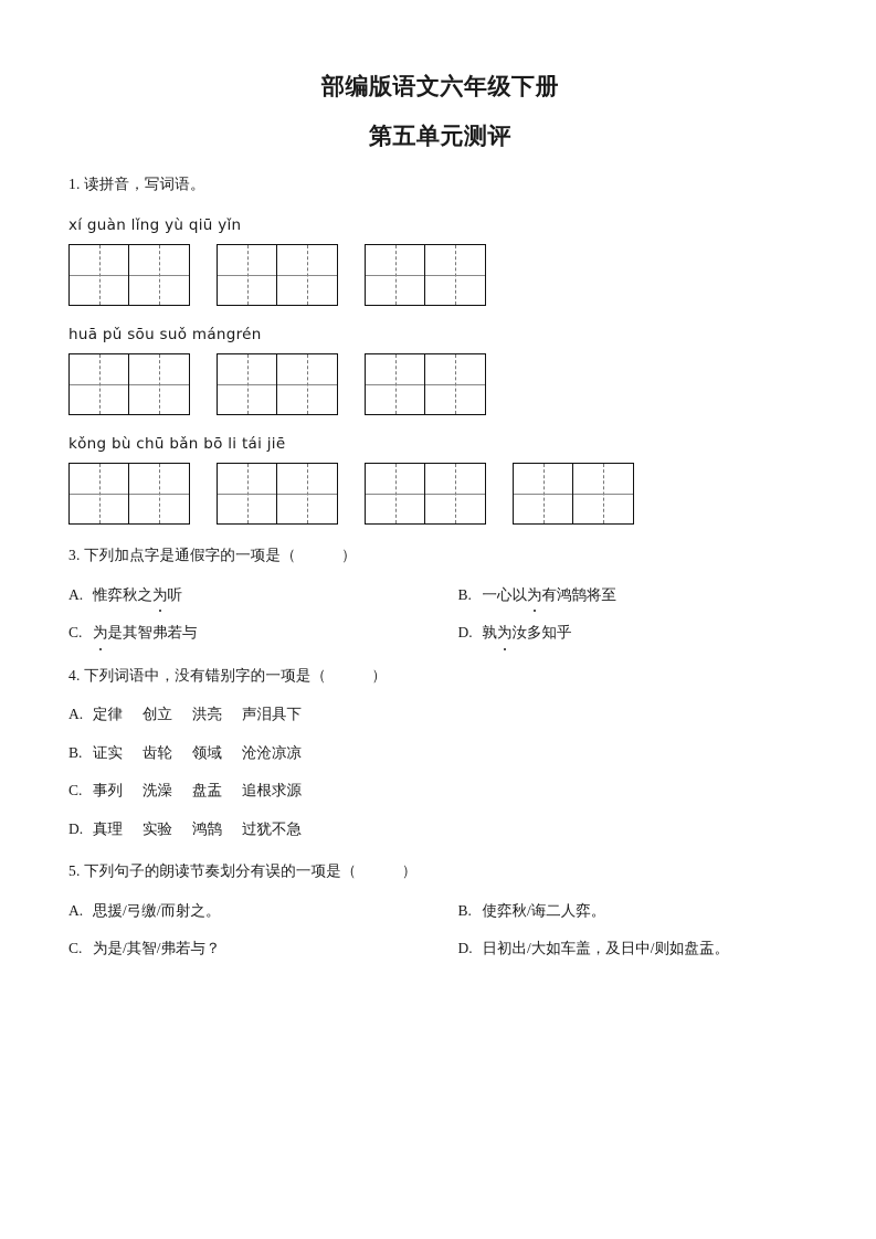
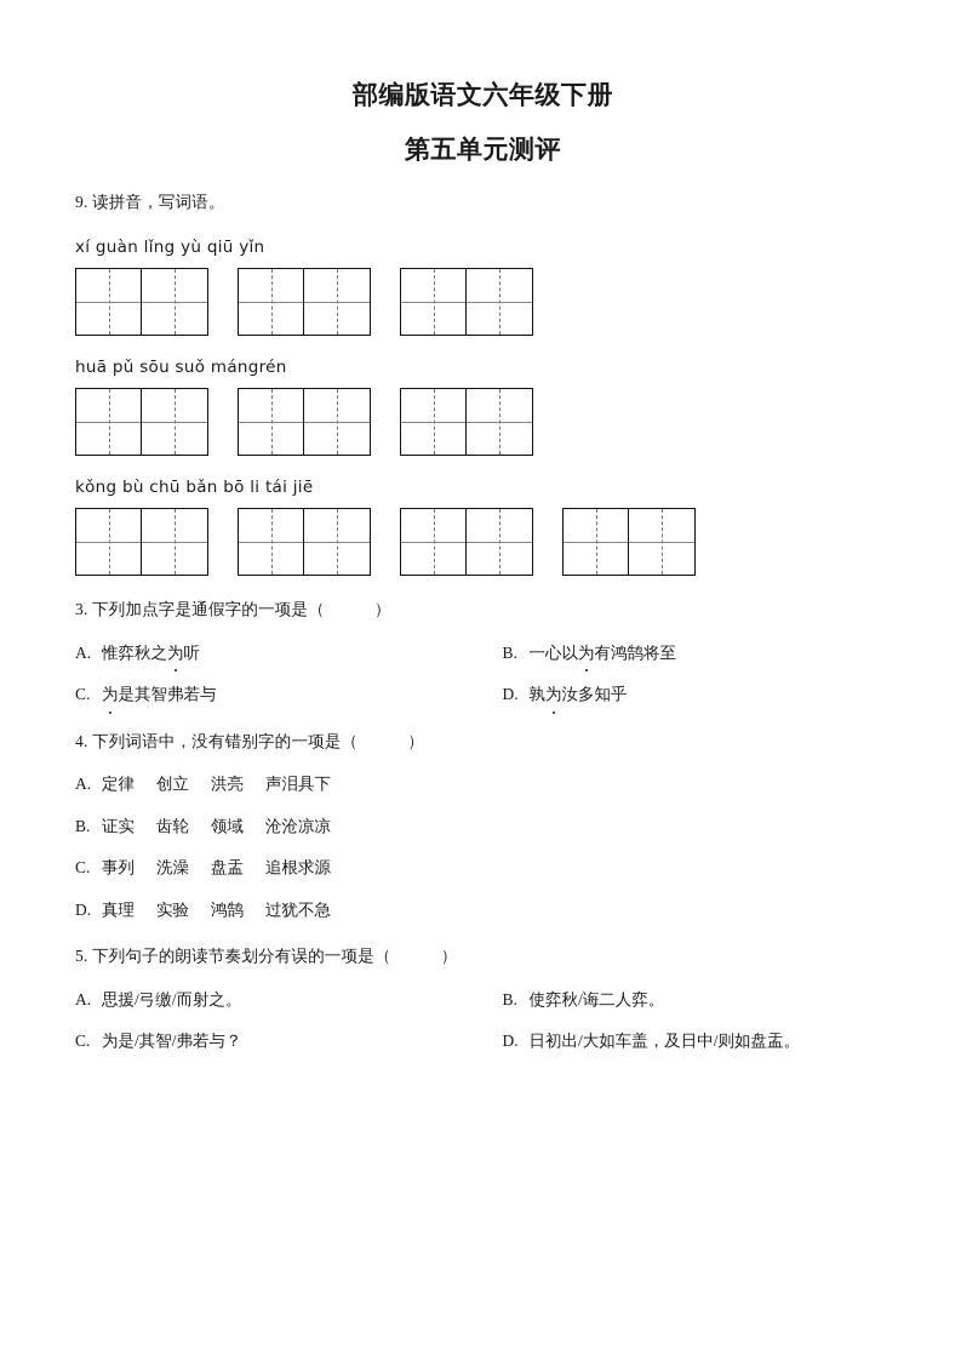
  部编版语文六年级下册
  第五单元测评
- 1. 读拼音，写词语。
+ 9. 读拼音，写词语。
  xí guàn lǐng yù qiū yǐn
  huā pǔ sōu suǒ mángrén
  kǒng bù chū bǎn bō li tái jiē
  3. 下列加点字是通假字的一项是（ ）
  A. 惟弈秋之为听
  B. 一心以为有鸿鹄将至
  C. 为是其智弗若与
  D. 孰为汝多知乎
  4. 下列词语中，没有错别字的一项是（ ）
  A. 定律 创立 洪亮 声泪具下
  B. 证实 齿轮 领域 沧沧凉凉
  C. 事列 洗澡 盘盂 追根求源
  D. 真理 实验 鸿鹄 过犹不急
  5. 下列句子的朗读节奏划分有误的一项是（ ）
  A. 思援/弓缴/而射之。
  B. 使弈秋/诲二人弈。
  C. 为是/其智/弗若与？
  D. 日初出/大如车盖，及日中/则如盘盂。
